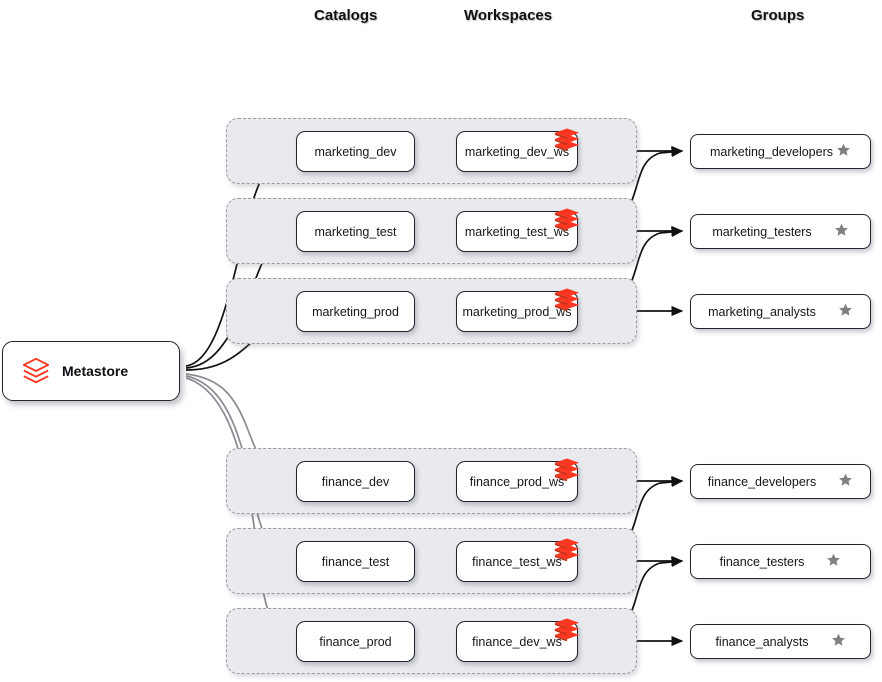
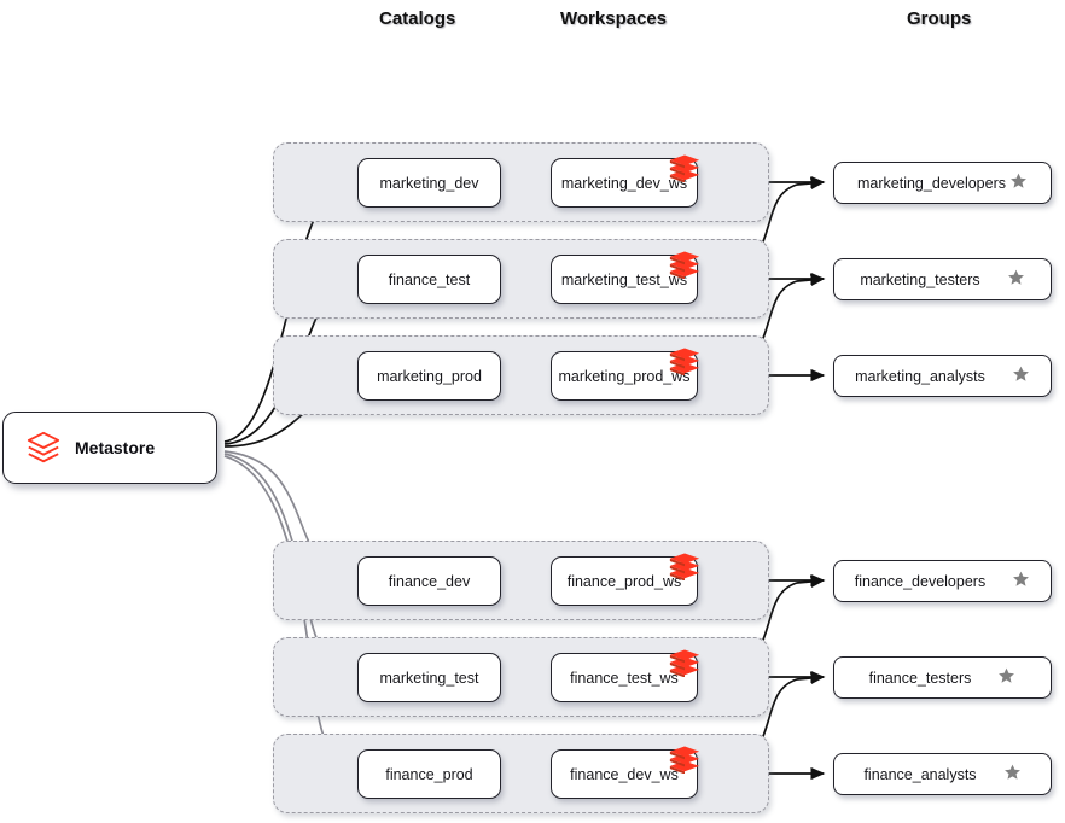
  Catalogs
  Workspaces
  Groups
  Metastore
  marketing_dev
  marketing_dev_ws
  marketing_developers
- marketing_test
+ finance_test
  marketing_test_ws
  marketing_testers
  marketing_prod
  marketing_prod_ws
  marketing_analysts
  finance_dev
  finance_prod_ws
  finance_developers
- finance_test
+ marketing_test
  finance_test_ws
  finance_testers
  finance_prod
  finance_dev_ws
  finance_analysts
